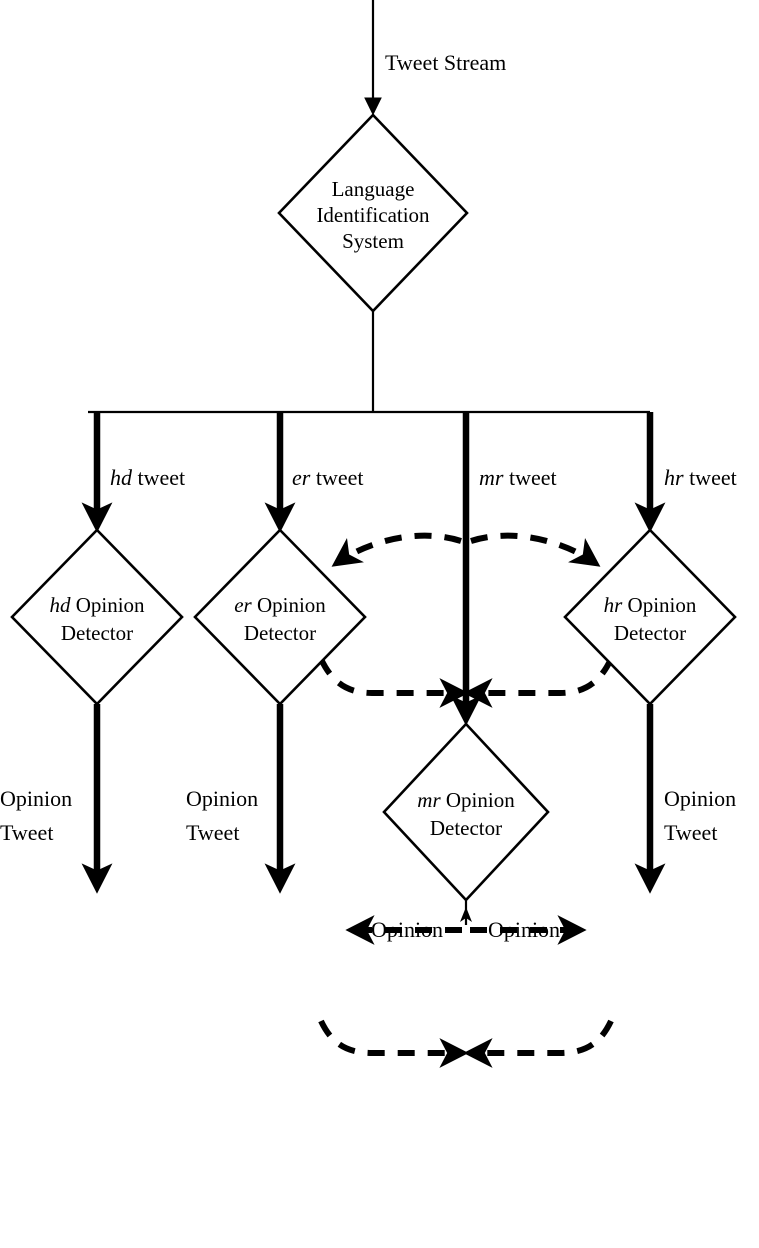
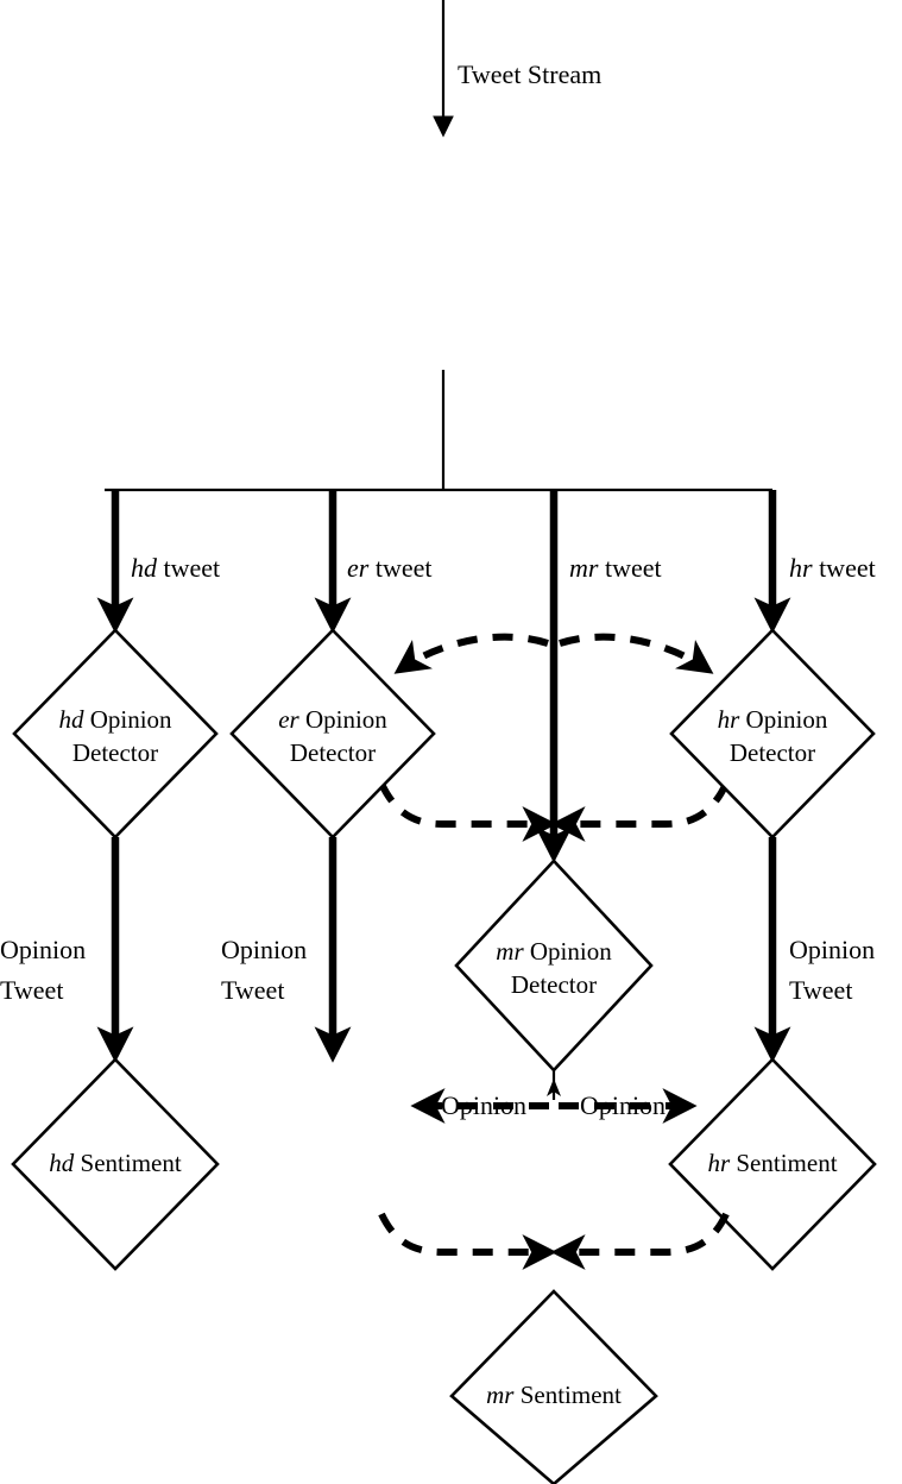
- Language
- Identification
- System
  hd Opinion
  Detector
  er Opinion
  Detector
  hr Opinion
  Detector
  mr Opinion
  Detector
  Opinion
  Opinion
+ hd Sentiment
+ hr Sentiment
+ mr Sentiment
  Tweet Stream
  hd tweet
  er tweet
  mr tweet
  hr tweet
  Opinion
  Tweet
  Opinion
  Tweet
  Opinion
  Tweet
